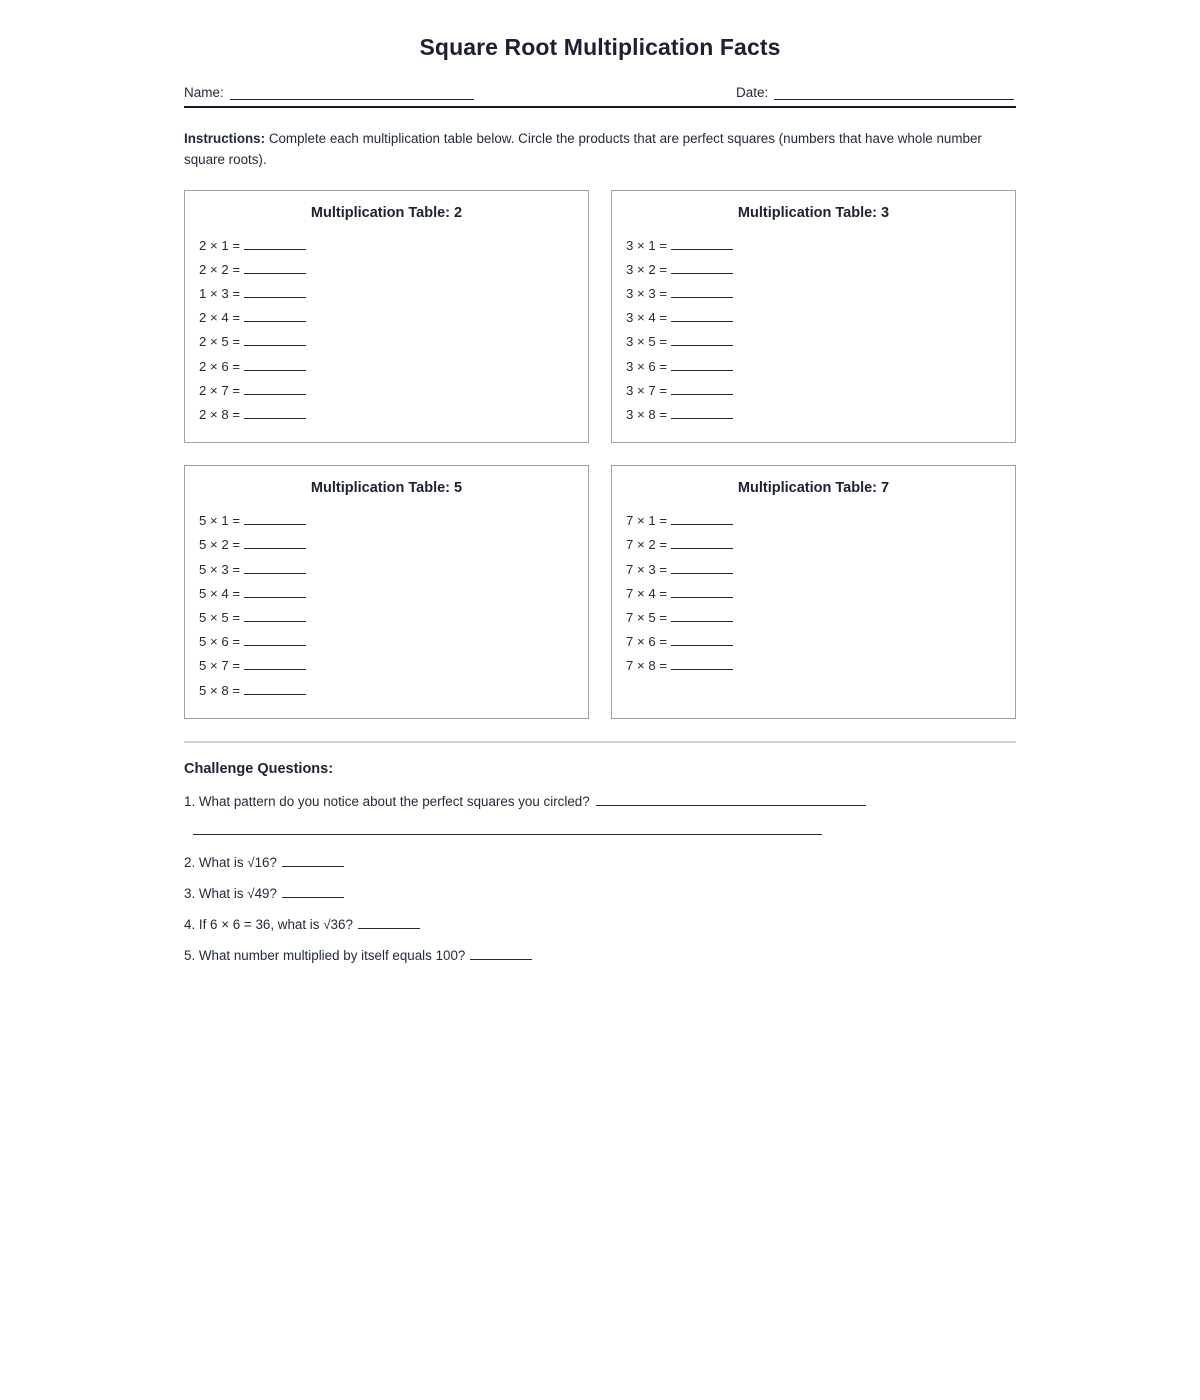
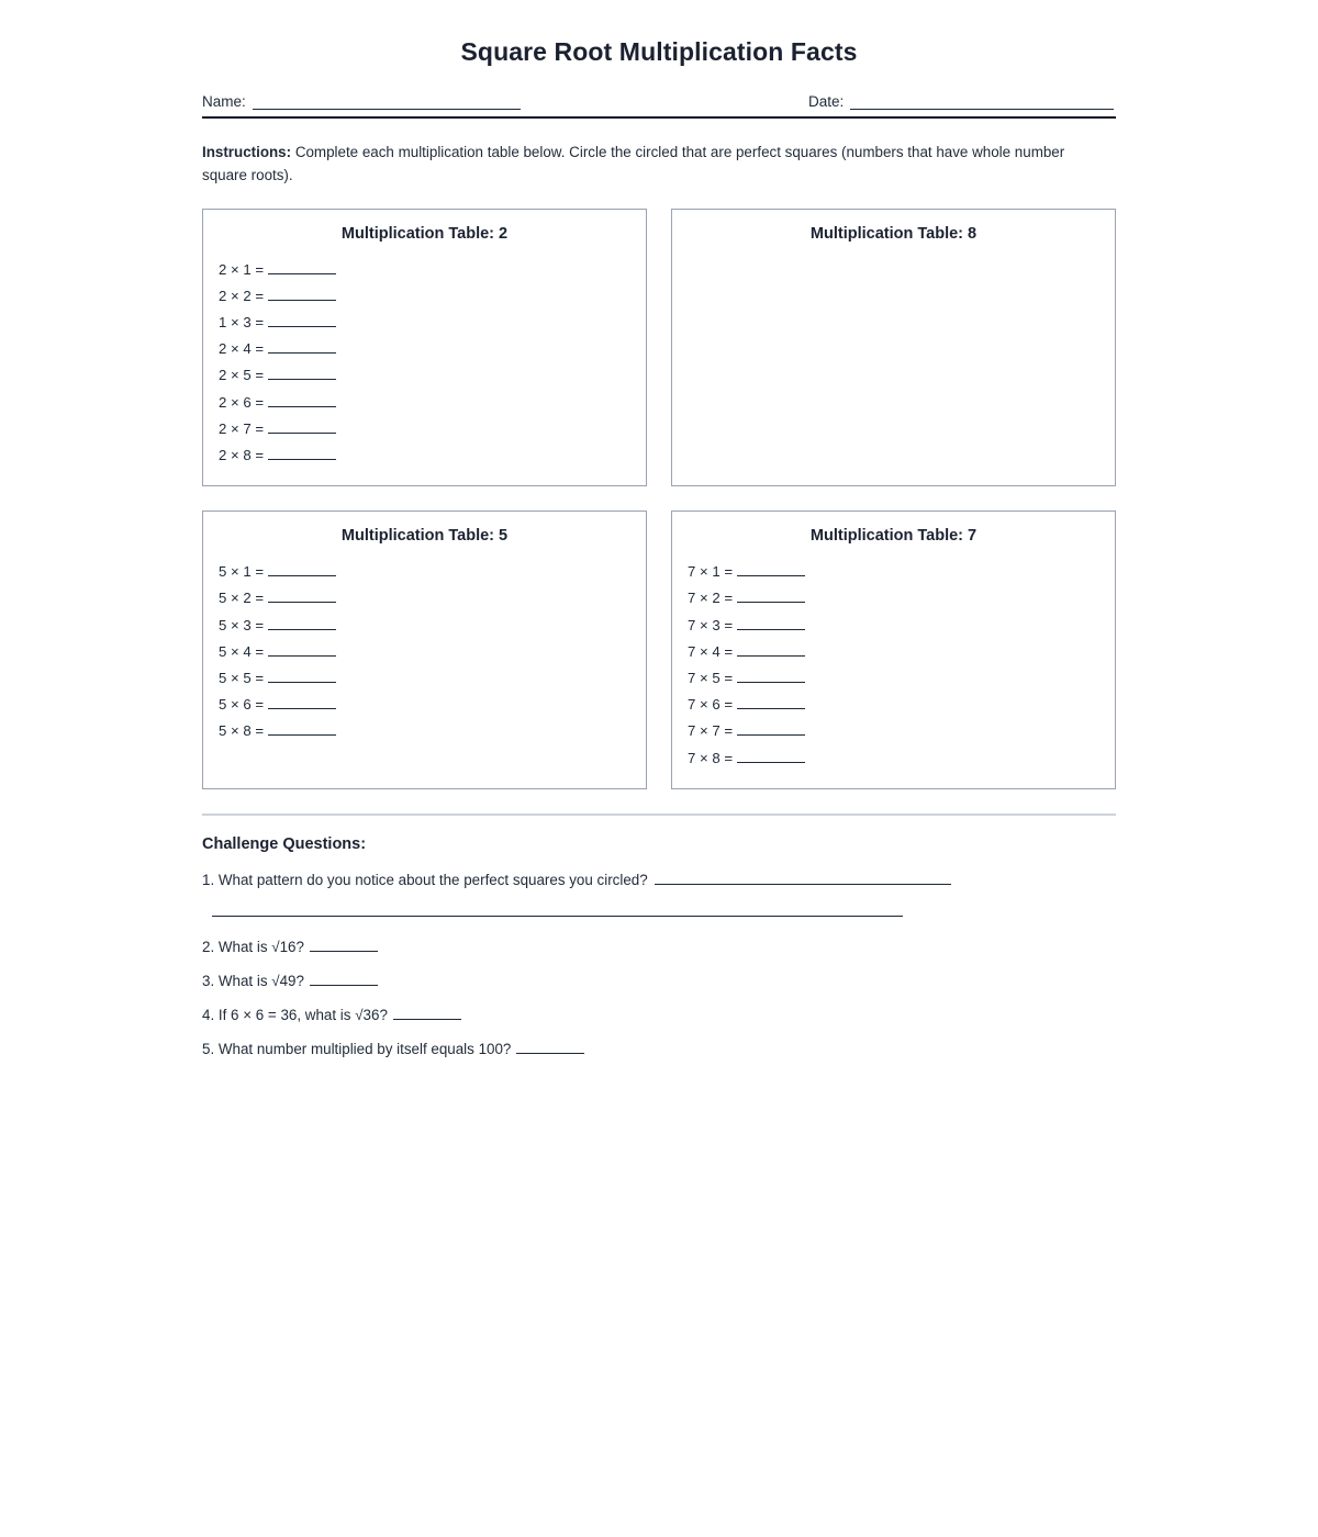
  Square Root Multiplication Facts
  Name:
  Date:
- Instructions: Complete each multiplication table below. Circle the products that are perfect squares (numbers that have whole number square roots).
+ Instructions: Complete each multiplication table below. Circle the circled that are perfect squares (numbers that have whole number square roots).
  Multiplication Table: 2
  2 × 1 =
  2 × 2 =
  1 × 3 =
  2 × 4 =
  2 × 5 =
  2 × 6 =
  2 × 7 =
  2 × 8 =
- Multiplication Table: 3
+ Multiplication Table: 8
- 3 × 1 =
- 3 × 2 =
- 3 × 3 =
- 3 × 4 =
- 3 × 5 =
- 3 × 6 =
- 3 × 7 =
- 3 × 8 =
  Multiplication Table: 5
  5 × 1 =
  5 × 2 =
  5 × 3 =
  5 × 4 =
  5 × 5 =
  5 × 6 =
- 5 × 7 =
  5 × 8 =
  Multiplication Table: 7
  7 × 1 =
  7 × 2 =
  7 × 3 =
  7 × 4 =
  7 × 5 =
  7 × 6 =
+ 7 × 7 =
  7 × 8 =
  Challenge Questions:
  1. What pattern do you notice about the perfect squares you circled?
  2. What is √16?
  3. What is √49?
  4. If 6 × 6 = 36, what is √36?
  5. What number multiplied by itself equals 100?
